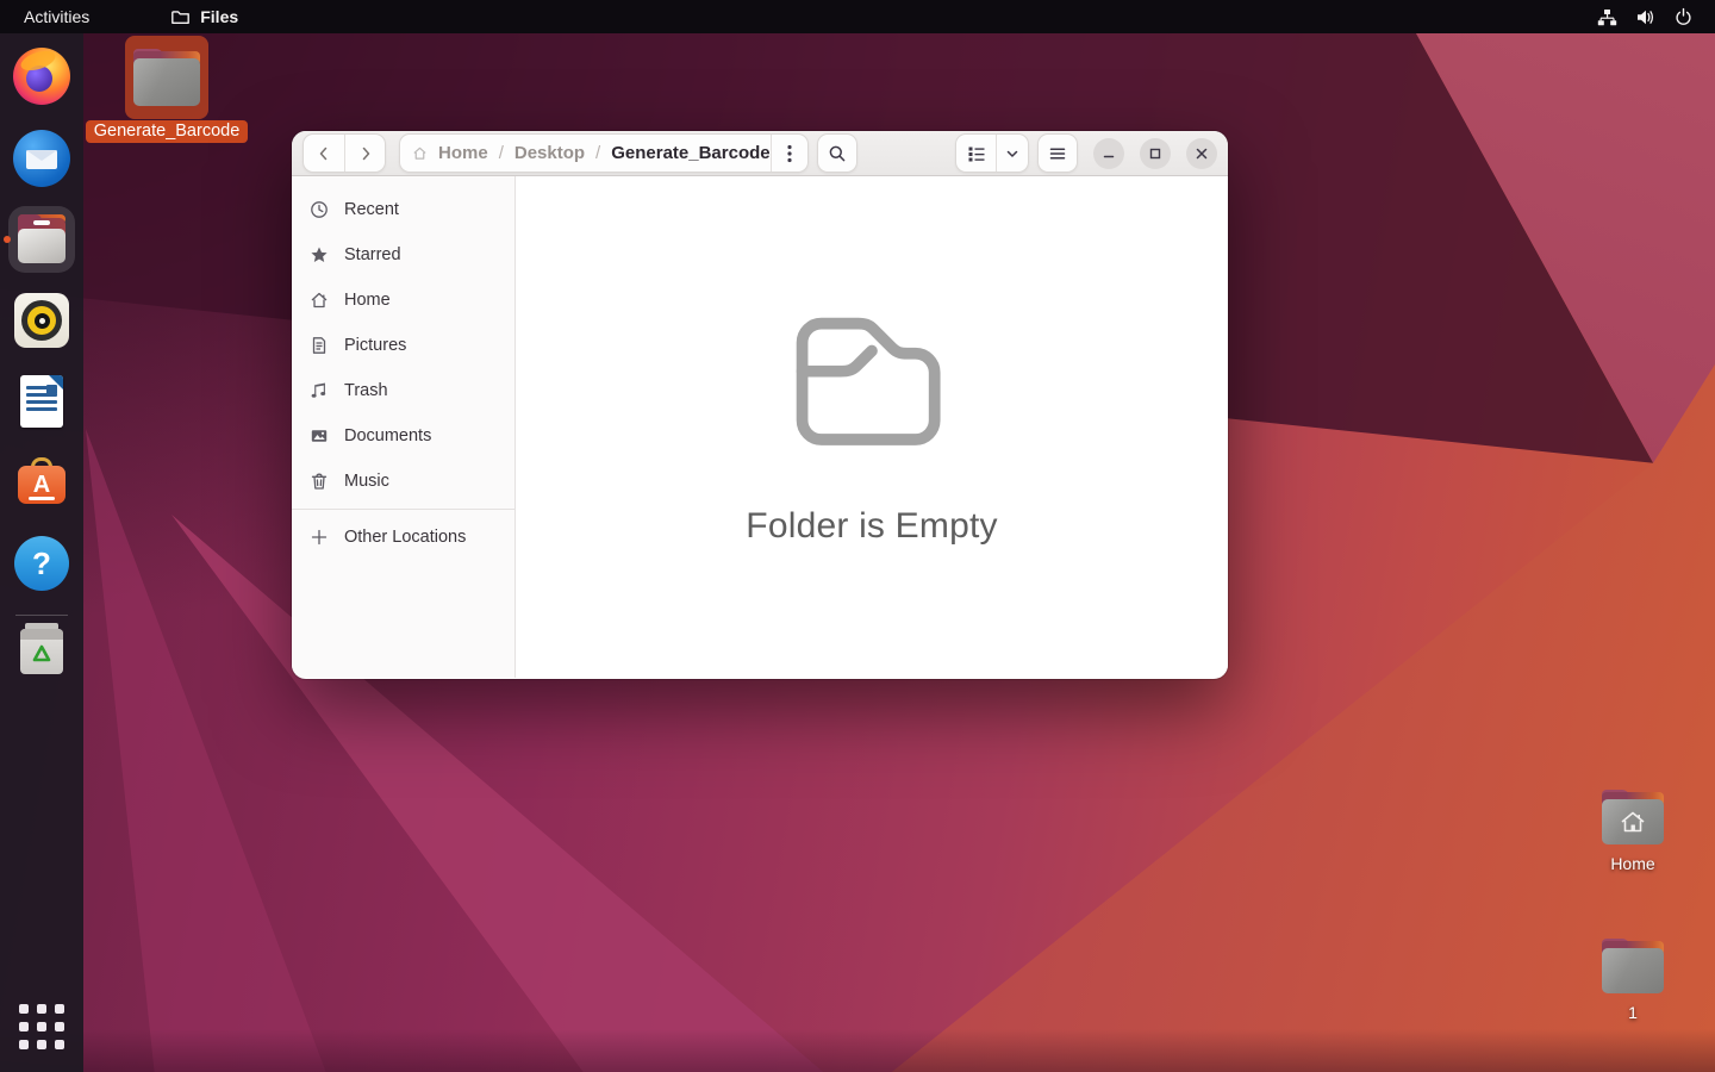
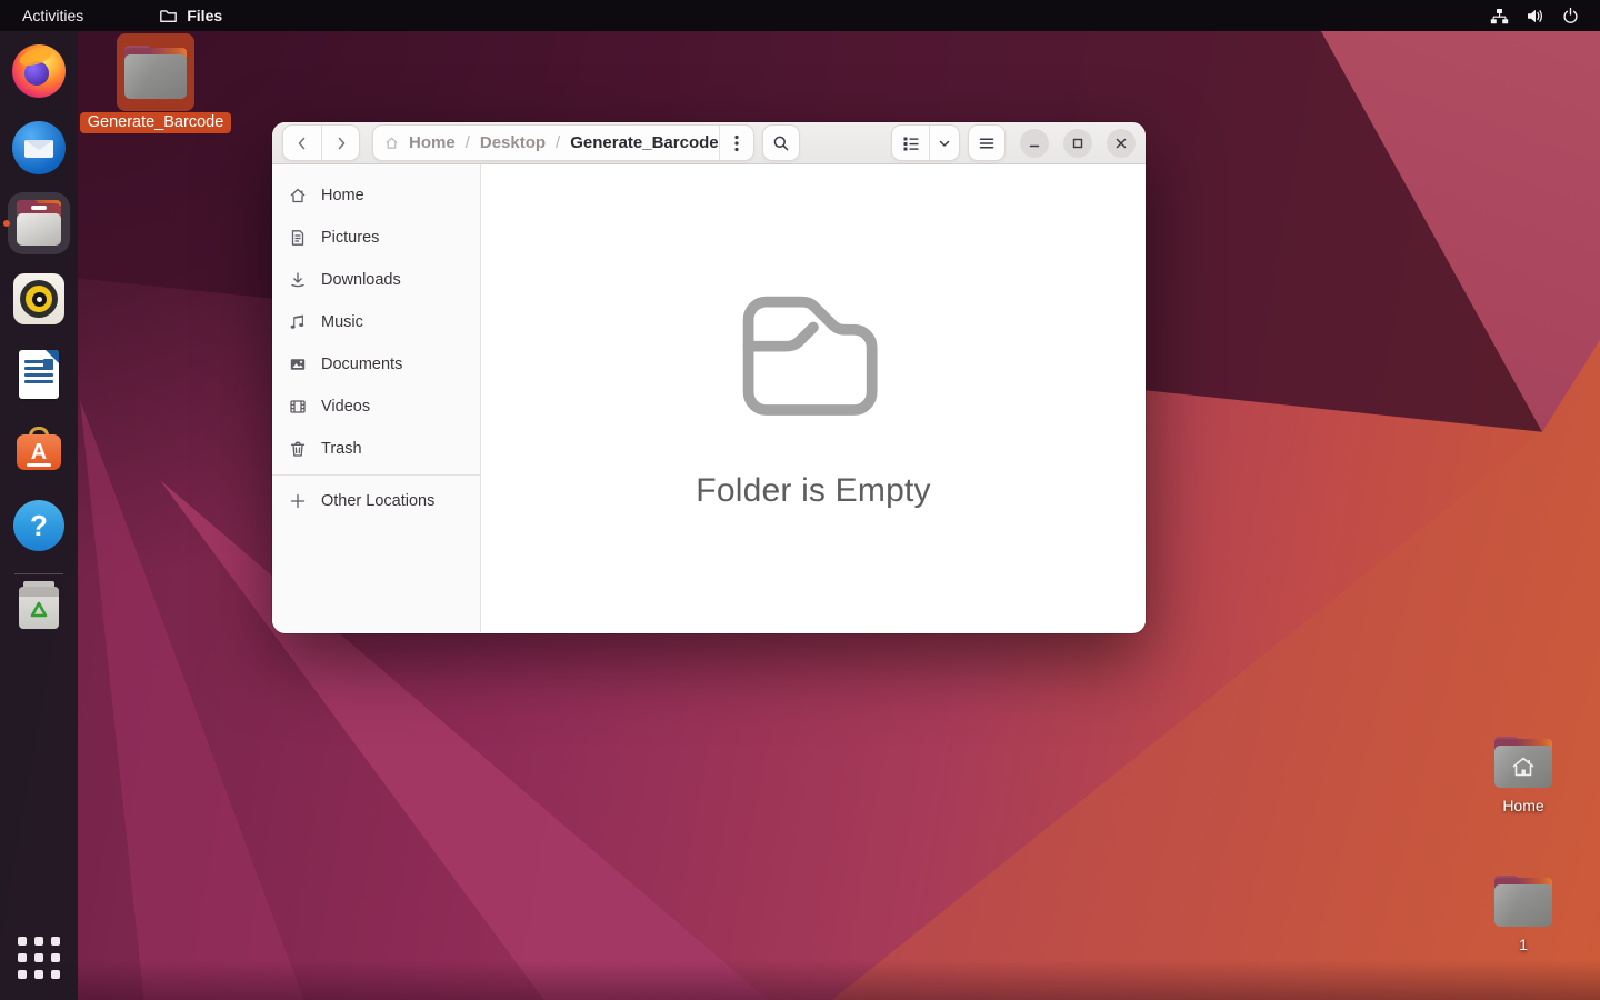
  Activities
  Files
  A
  ?
  Generate_Barcode
  Home
  1
  Home
  /
  Desktop
  /
  Generate_Barcode
- Recent
- Starred
  Home
  Pictures
+ Downloads
- Trash
+ Music
  Documents
+ Videos
- Music
+ Trash
  Other Locations
  Folder is Empty
